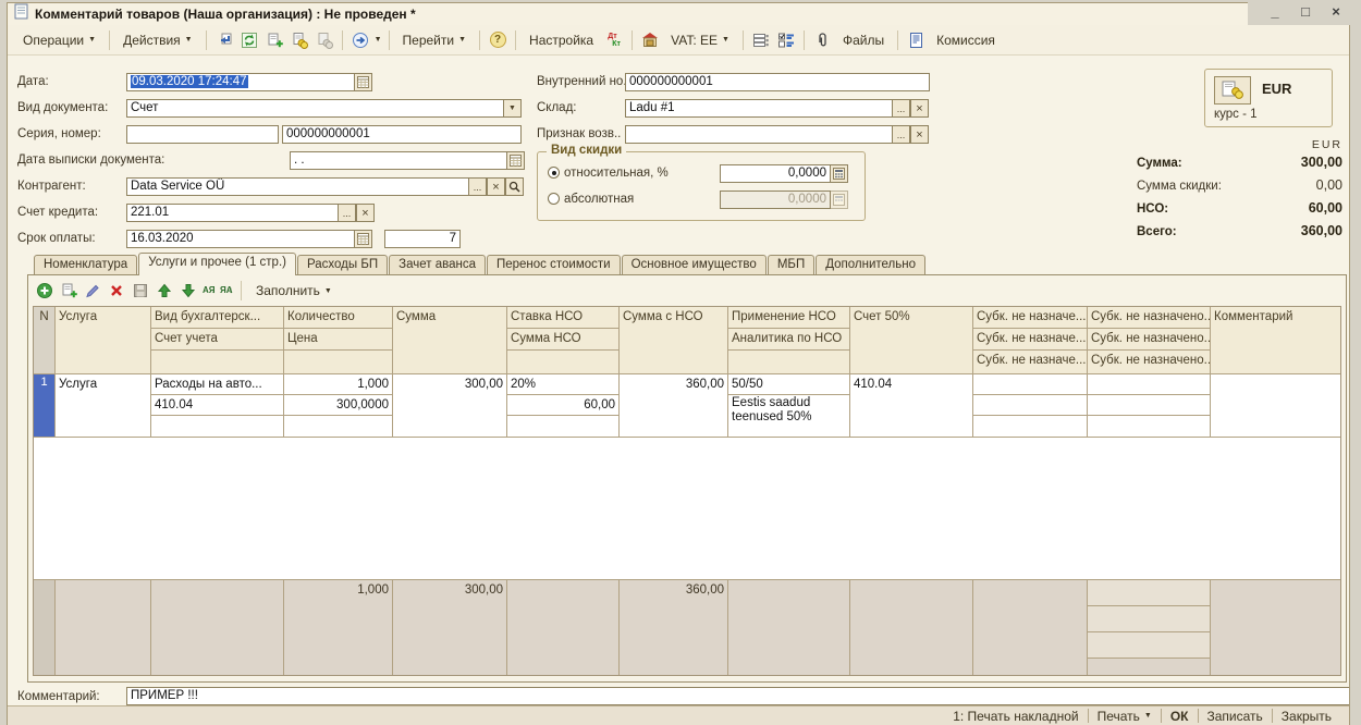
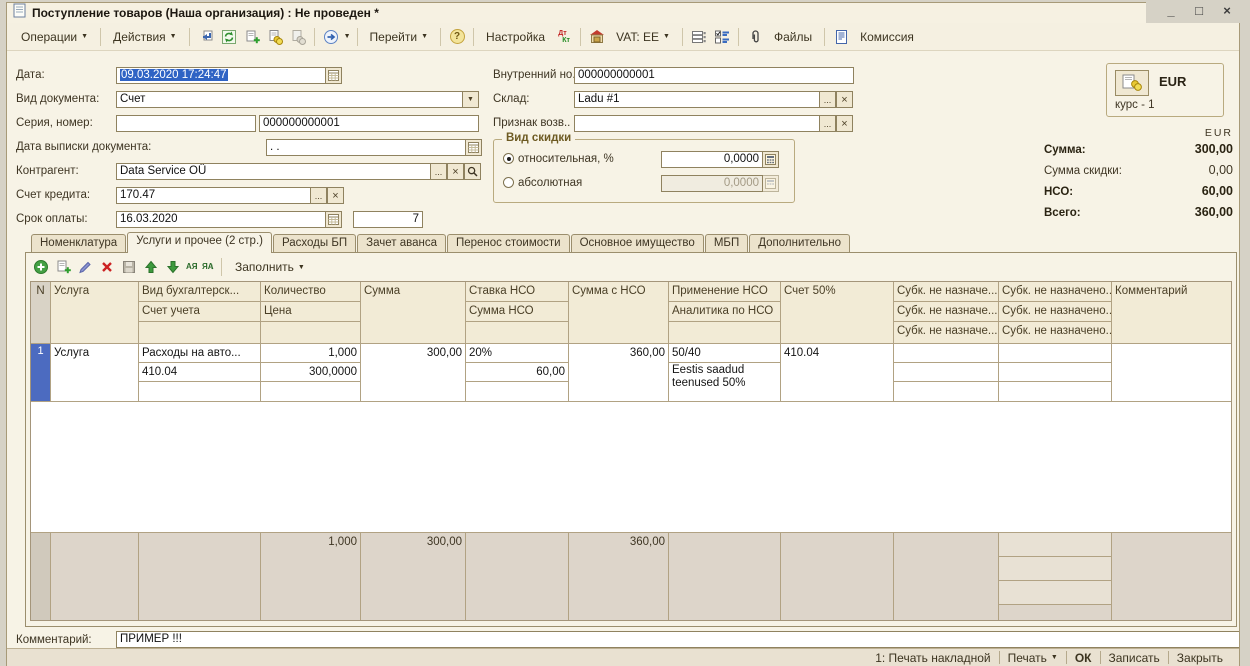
- Комментарий товаров (Наша организация) : Не проведен *
+ Поступление товаров (Наша организация) : Не проведен *
  _
  □
  ×
  Операции
  Действия
  Перейти
  ?
  Настройка
  VAT: EE
  Файлы
  Комиссия
  Дата:
  09.03.2020 17:24:47
  Вид документа:
  Счет
  Серия, номер:
  000000000001
  Дата выписки документа:
  . .
  Контрагент:
  Data Service OÜ
  ...
  ×
  Счет кредита:
- 221.01
+ 170.47
  ...
  ×
  Срок оплаты:
  16.03.2020
  7
  Внутренний но
  000000000001
  Склад:
  Ladu #1
  ...
  ×
  Признак возв..
  ...
  ×
  Вид скидки
  относительная, %
  0,0000
  абсолютная
  0,0000
  EUR
  курс - 1
  EUR
  Сумма:
  300,00
  Сумма скидки:
  0,00
  НСО:
  60,00
  Всего:
  360,00
  Номенклатура
- Услуги и прочее (1 стр.)
+ Услуги и прочее (2 стр.)
  Расходы БП
  Зачет аванса
  Перенос стоимости
  Основное имущество
  МБП
  Дополнительно
  ↓
  ↓
  Заполнить
  N
  Услуга
  Вид бухгалтерск...
  Счет учета
  Количество
  Цена
  Сумма
  Ставка НСО
  Сумма НСО
  Сумма с НСО
  Применение НСО
  Аналитика по НСО
  Счет 50%
  Субк. не назначе...
  Субк. не назначе...
  Субк. не назначе...
  Субк. не назначено..
  Субк. не назначено..
  Субк. не назначено..
  Комментарий
  1
  Услуга
  Расходы на авто...
  410.04
  1,000
  300,0000
  300,00
  20%
  60,00
  360,00
- 50/50
+ 50/40
  Eestis saadud teenused 50%
  410.04
  1,000
  300,00
  360,00
  Комментарий:
  ПРИМЕР !!!
  1: Печать накладной
  Печать
  ОК
  Записать
  Закрыть
